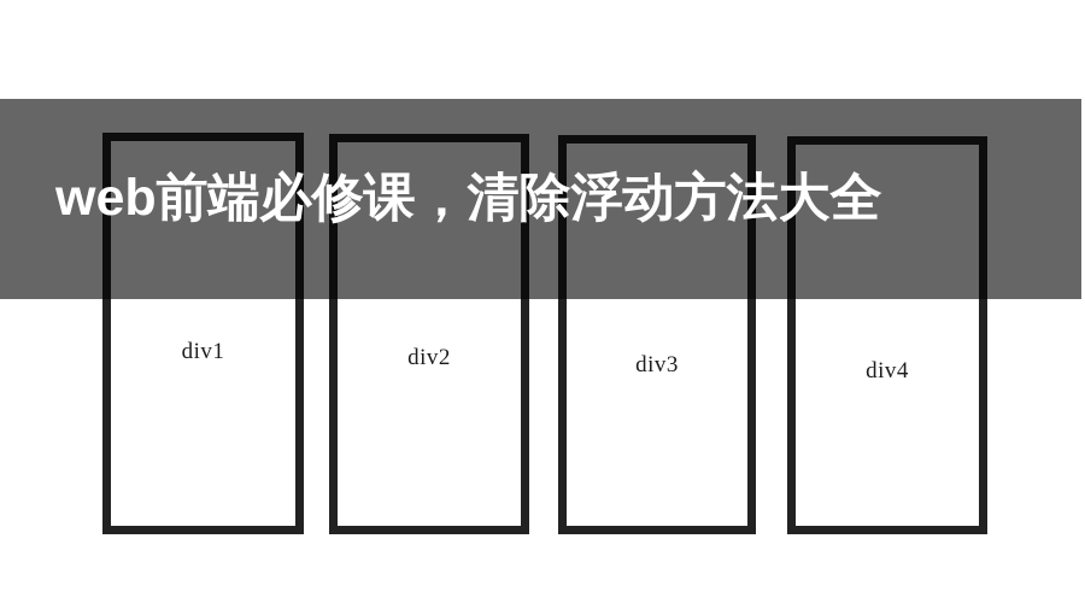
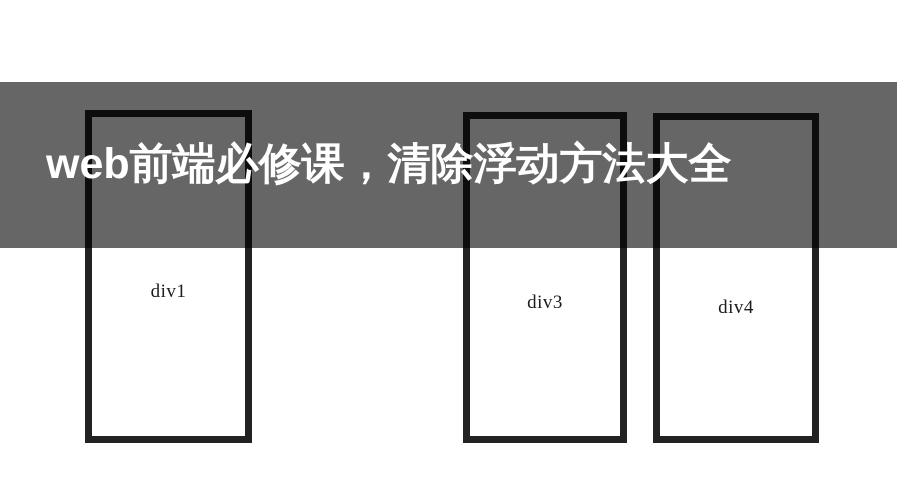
  div1
- div2
  div3
  div4
  web前端必修课，清除浮动方法大全
